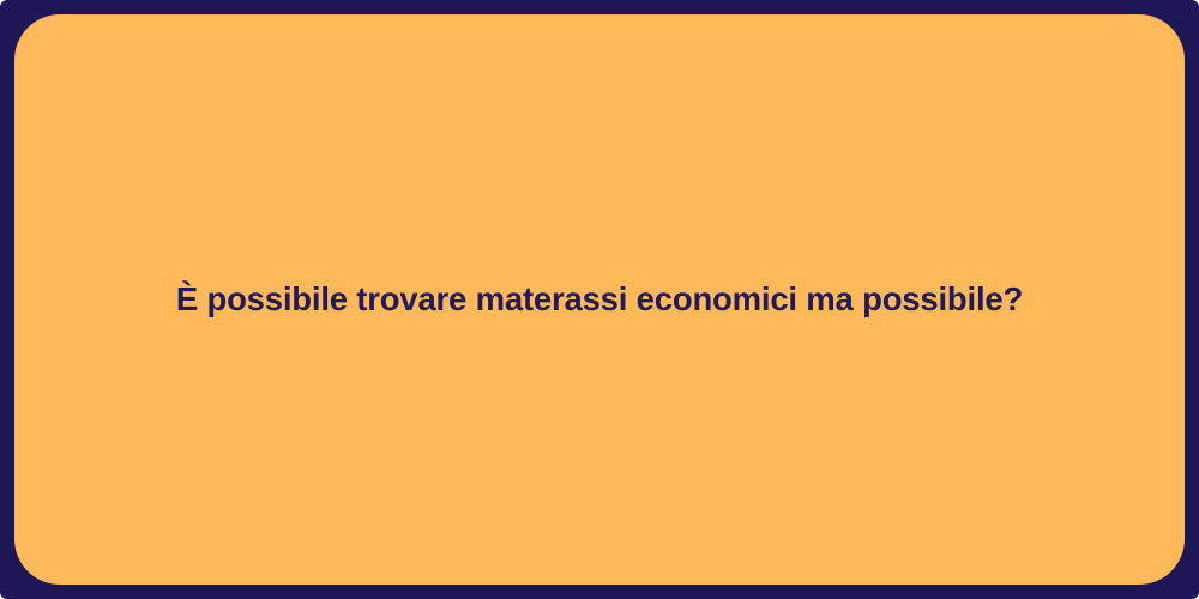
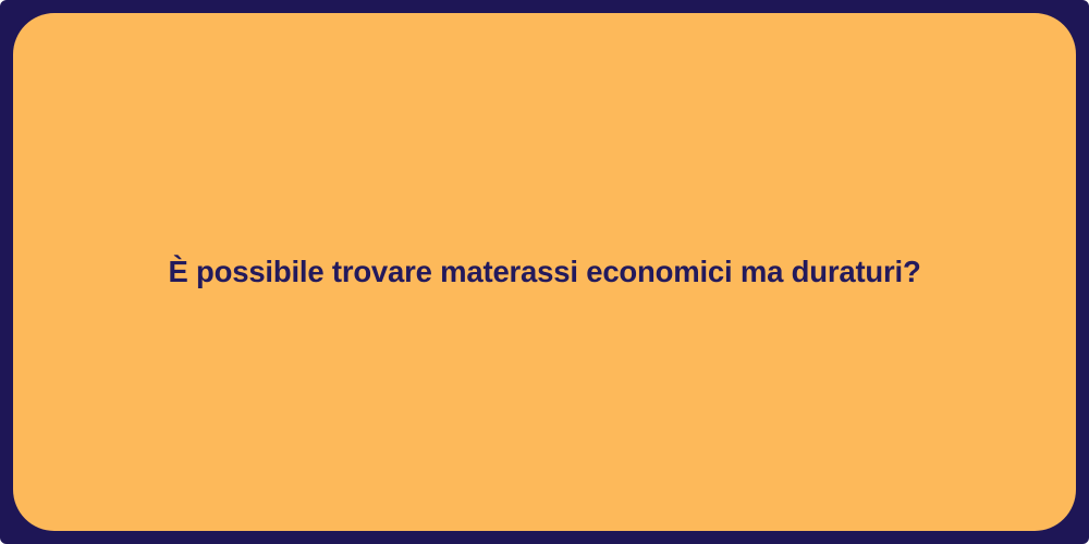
- È possibile trovare materassi economici ma possibile?
+ È possibile trovare materassi economici ma duraturi?
